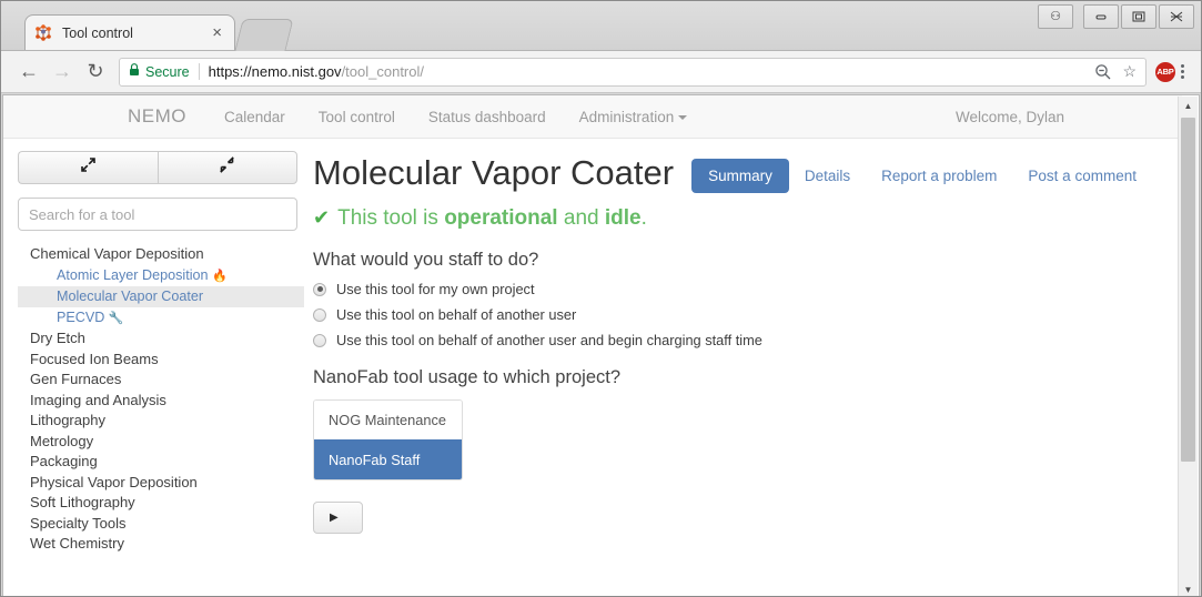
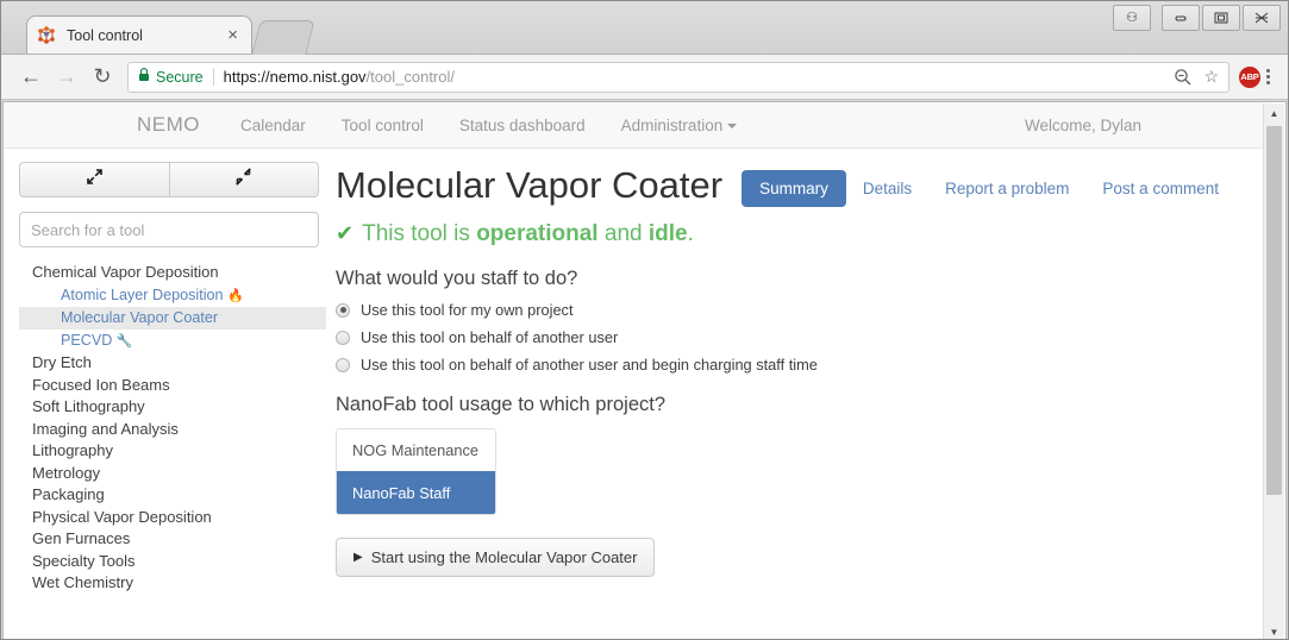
  Tool control
  ×
  ⚇
  ←
  →
  ↻
  Secure
  https://nemo.nist.gov/tool_control/
  ☆
  ABP
  NEMO
  Calendar
  Tool control
  Status dashboard
  Administration
  Welcome, Dylan
  Search for a tool
  Chemical Vapor Deposition
  Atomic Layer Deposition 🔥
  Molecular Vapor Coater
  PECVD 🔧
  Dry Etch
  Focused Ion Beams
- Gen Furnaces
+ Soft Lithography
  Imaging and Analysis
  Lithography
  Metrology
  Packaging
  Physical Vapor Deposition
- Soft Lithography
+ Gen Furnaces
  Specialty Tools
  Wet Chemistry
  Molecular Vapor Coater
  Summary
  Details
  Report a problem
  Post a comment
  ✔ This tool is operational and idle.
  What would you staff to do?
  Use this tool for my own project
  Use this tool on behalf of another user
  Use this tool on behalf of another user and begin charging staff time
  NanoFab tool usage to which project?
  NOG Maintenance
  NanoFab Staff
  ▶
+ Start using the Molecular Vapor Coater
  ▲
  ▼
